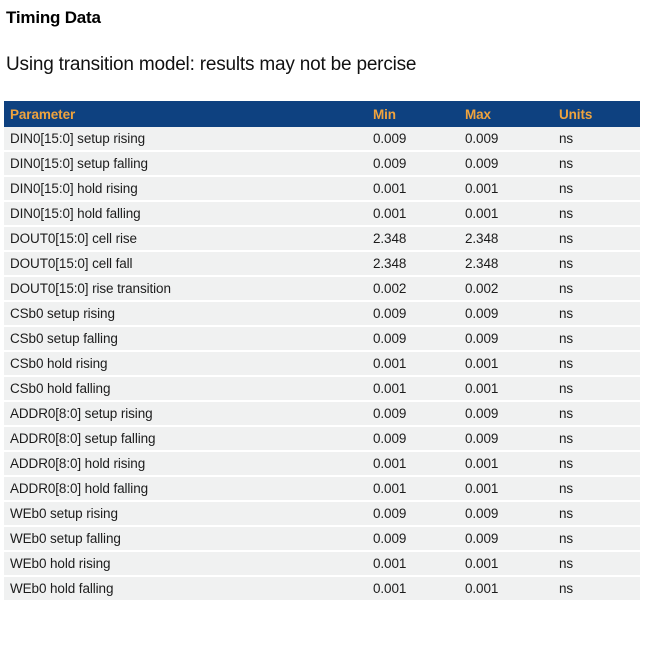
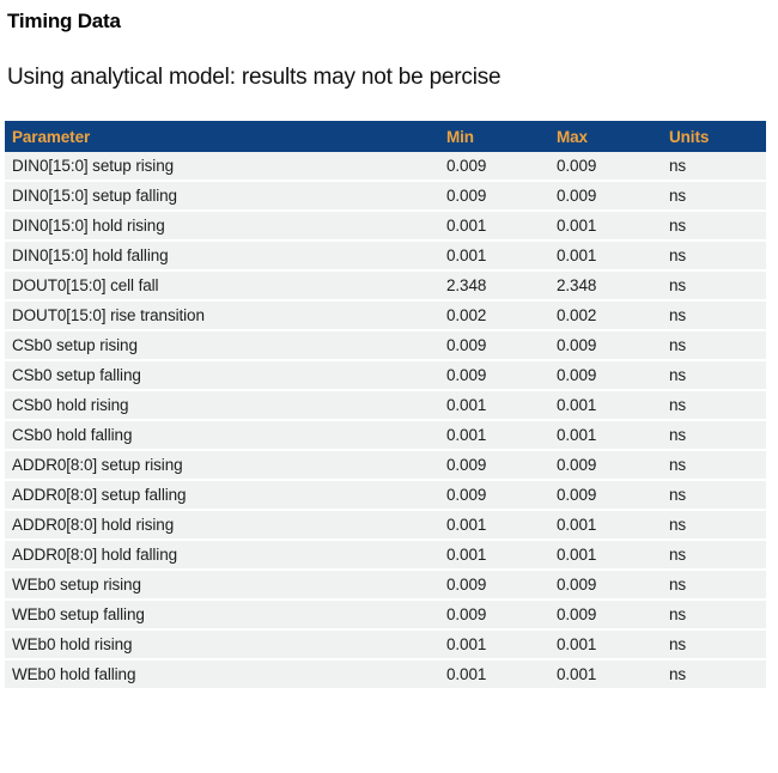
  Timing Data
- Using transition model: results may not be percise
+ Using analytical model: results may not be percise
  Parameter	Min	Max	Units
  DIN0[15:0] setup rising	0.009	0.009	ns
  DIN0[15:0] setup falling	0.009	0.009	ns
  DIN0[15:0] hold rising	0.001	0.001	ns
  DIN0[15:0] hold falling	0.001	0.001	ns
- DOUT0[15:0] cell rise	2.348	2.348	ns
  DOUT0[15:0] cell fall	2.348	2.348	ns
  DOUT0[15:0] rise transition	0.002	0.002	ns
  CSb0 setup rising	0.009	0.009	ns
  CSb0 setup falling	0.009	0.009	ns
  CSb0 hold rising	0.001	0.001	ns
  CSb0 hold falling	0.001	0.001	ns
  ADDR0[8:0] setup rising	0.009	0.009	ns
  ADDR0[8:0] setup falling	0.009	0.009	ns
  ADDR0[8:0] hold rising	0.001	0.001	ns
  ADDR0[8:0] hold falling	0.001	0.001	ns
  WEb0 setup rising	0.009	0.009	ns
  WEb0 setup falling	0.009	0.009	ns
  WEb0 hold rising	0.001	0.001	ns
  WEb0 hold falling	0.001	0.001	ns
